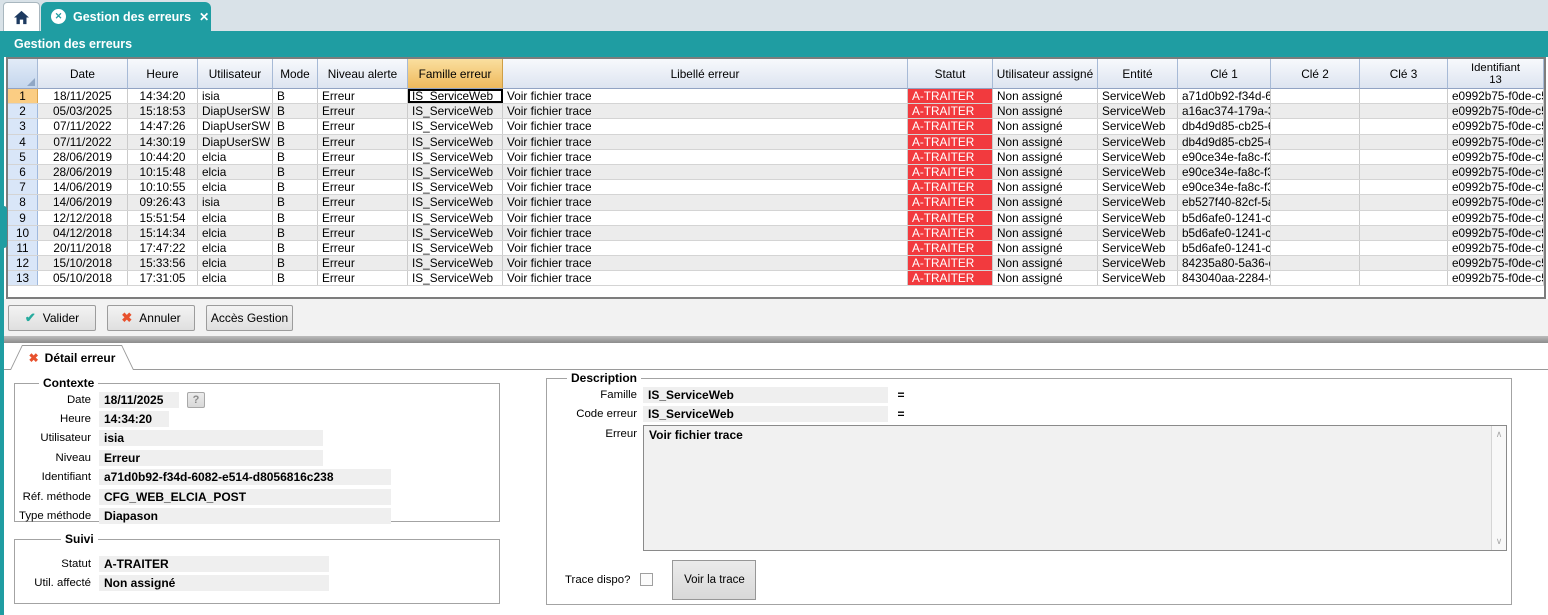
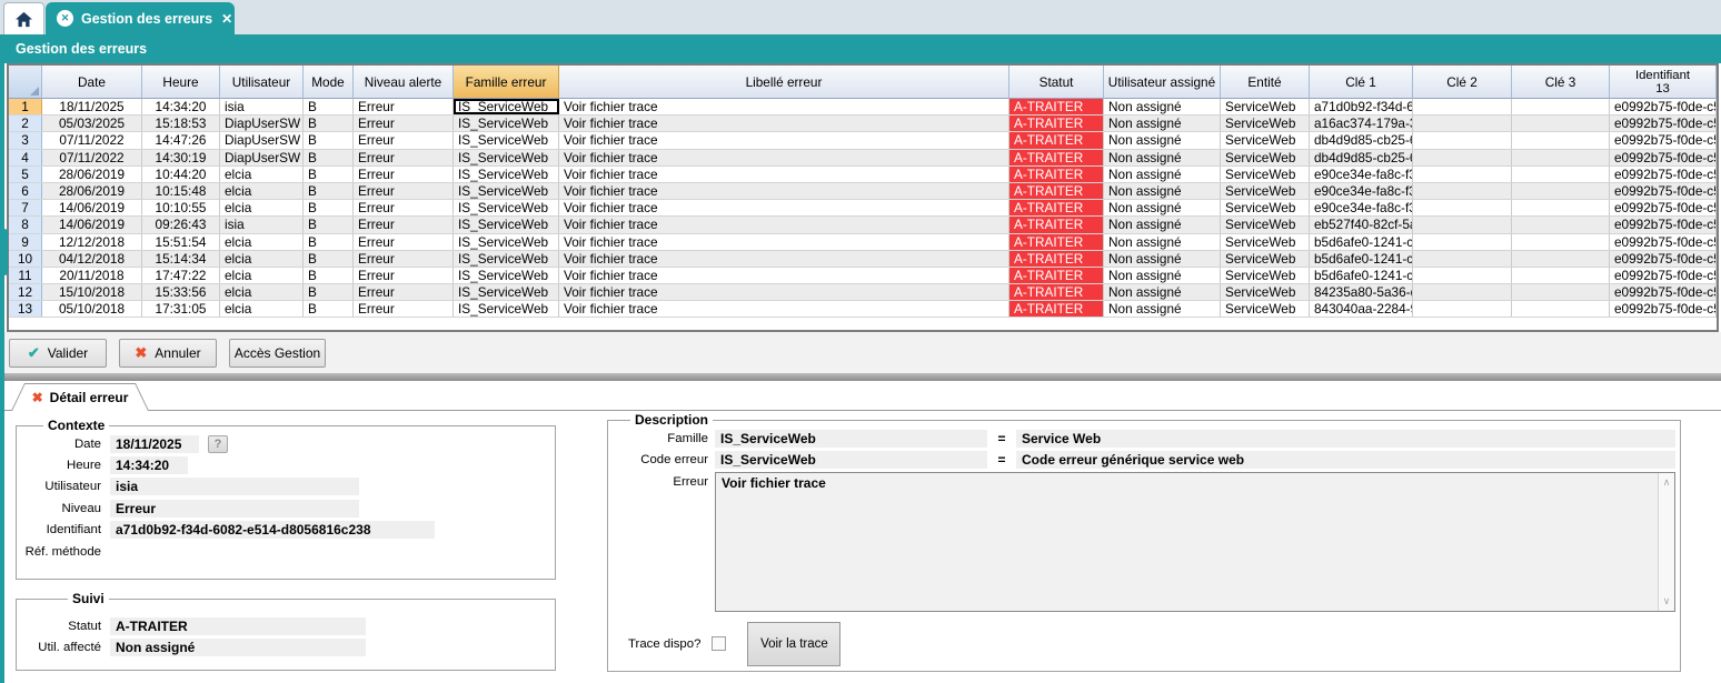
  ✕
  Gestion des erreurs
  ✕
  Gestion des erreurs
  Date
  Heure
  Utilisateur
  Mode
  Niveau alerte
  Famille erreur
  Libellé erreur
  Statut
  Utilisateur assigné
  Entité
  Clé 1
  Clé 2
  Clé 3
  Identifiant
  13
  1
  18/11/2025
  14:34:20
  isia
  B
  Erreur
  IS_ServiceWeb
  Voir fichier trace
  A-TRAITER
  Non assigné
  ServiceWeb
  a71d0b92-f34d-6
  e0992b75-f0de-c
  2
  05/03/2025
  15:18:53
  DiapUserSW
  B
  Erreur
  IS_ServiceWeb
  Voir fichier trace
  A-TRAITER
  Non assigné
  ServiceWeb
  a16ac374-179a-
  e0992b75-f0de-c
  3
  07/11/2022
  14:47:26
  DiapUserSW
  B
  Erreur
  IS_ServiceWeb
  Voir fichier trace
  A-TRAITER
  Non assigné
  ServiceWeb
  db4d9d85-cb25-
  e0992b75-f0de-c
  4
  07/11/2022
  14:30:19
  DiapUserSW
  B
  Erreur
  IS_ServiceWeb
  Voir fichier trace
  A-TRAITER
  Non assigné
  ServiceWeb
  db4d9d85-cb25-
  e0992b75-f0de-c
  5
  28/06/2019
  10:44:20
  elcia
  B
  Erreur
  IS_ServiceWeb
  Voir fichier trace
  A-TRAITER
  Non assigné
  ServiceWeb
  e90ce34e-fa8c-f
  e0992b75-f0de-c
  6
  28/06/2019
  10:15:48
  elcia
  B
  Erreur
  IS_ServiceWeb
  Voir fichier trace
  A-TRAITER
  Non assigné
  ServiceWeb
  e90ce34e-fa8c-f
  e0992b75-f0de-c
  7
  14/06/2019
  10:10:55
  elcia
  B
  Erreur
  IS_ServiceWeb
  Voir fichier trace
  A-TRAITER
  Non assigné
  ServiceWeb
  e90ce34e-fa8c-f
  e0992b75-f0de-c
  8
  14/06/2019
  09:26:43
  isia
  B
  Erreur
  IS_ServiceWeb
  Voir fichier trace
  A-TRAITER
  Non assigné
  ServiceWeb
  eb527f40-82cf-5
  e0992b75-f0de-c
  9
  12/12/2018
  15:51:54
  elcia
  B
  Erreur
  IS_ServiceWeb
  Voir fichier trace
  A-TRAITER
  Non assigné
  ServiceWeb
  b5d6afe0-1241-c
  e0992b75-f0de-c
  10
  04/12/2018
  15:14:34
  elcia
  B
  Erreur
  IS_ServiceWeb
  Voir fichier trace
  A-TRAITER
  Non assigné
  ServiceWeb
  b5d6afe0-1241-c
  e0992b75-f0de-c
  11
  20/11/2018
  17:47:22
  elcia
  B
  Erreur
  IS_ServiceWeb
  Voir fichier trace
  A-TRAITER
  Non assigné
  ServiceWeb
  b5d6afe0-1241-c
  e0992b75-f0de-c
  12
  15/10/2018
  15:33:56
  elcia
  B
  Erreur
  IS_ServiceWeb
  Voir fichier trace
  A-TRAITER
  Non assigné
  ServiceWeb
  84235a80-5a36-
  e0992b75-f0de-c
  13
  05/10/2018
  17:31:05
  elcia
  B
  Erreur
  IS_ServiceWeb
  Voir fichier trace
  A-TRAITER
  Non assigné
  ServiceWeb
  843040aa-2284-
  e0992b75-f0de-c
  ✔
  Valider
  ✖
  Annuler
  Accès Gestion
  ✖
  Détail erreur
  Contexte
  Date
  18/11/2025
  ?
  Heure
  14:34:20
  Utilisateur
  isia
  Niveau
  Erreur
  Identifiant
  a71d0b92-f34d-6082-e514-d8056816c238
  Réf. méthode
- CFG_WEB_ELCIA_POST
- Type méthode
- Diapason
  Suivi
  Statut
  A-TRAITER
  Util. affecté
  Non assigné
  Description
  Famille
  IS_ServiceWeb
  =
+ Service Web
  Code erreur
  IS_ServiceWeb
  =
+ Code erreur générique service web
  Erreur
  Voir fichier trace
  ∧
  ∨
  Trace dispo?
  Voir la trace
